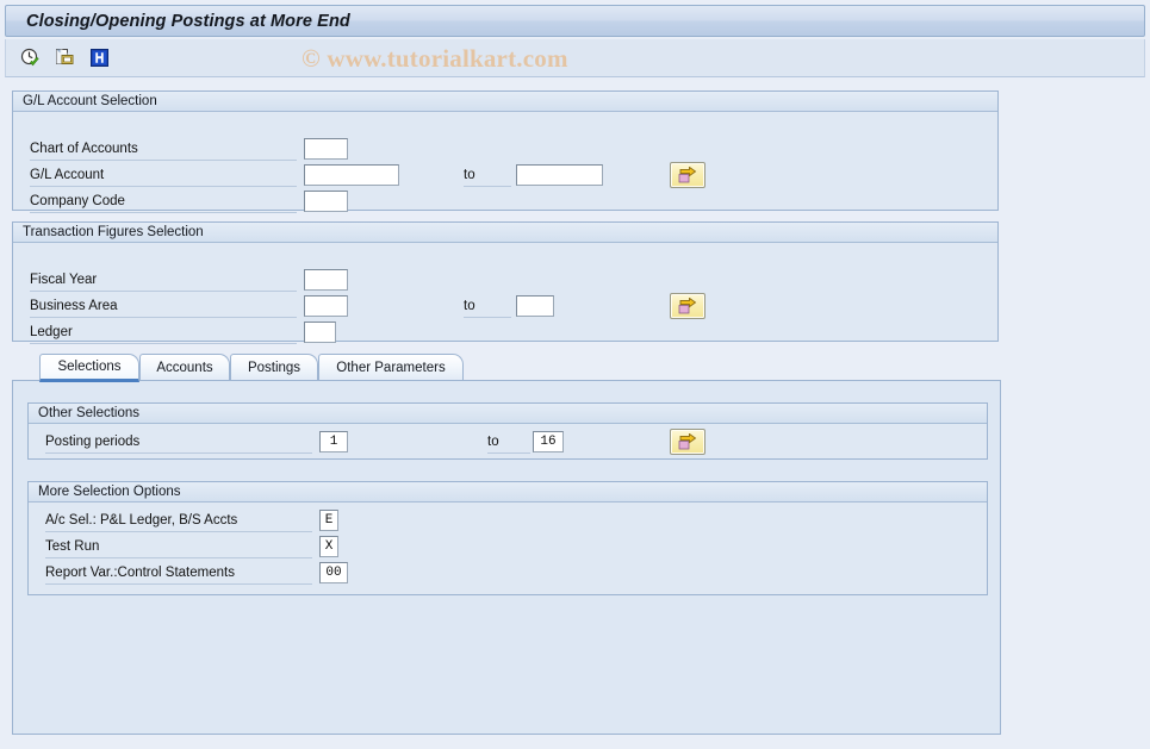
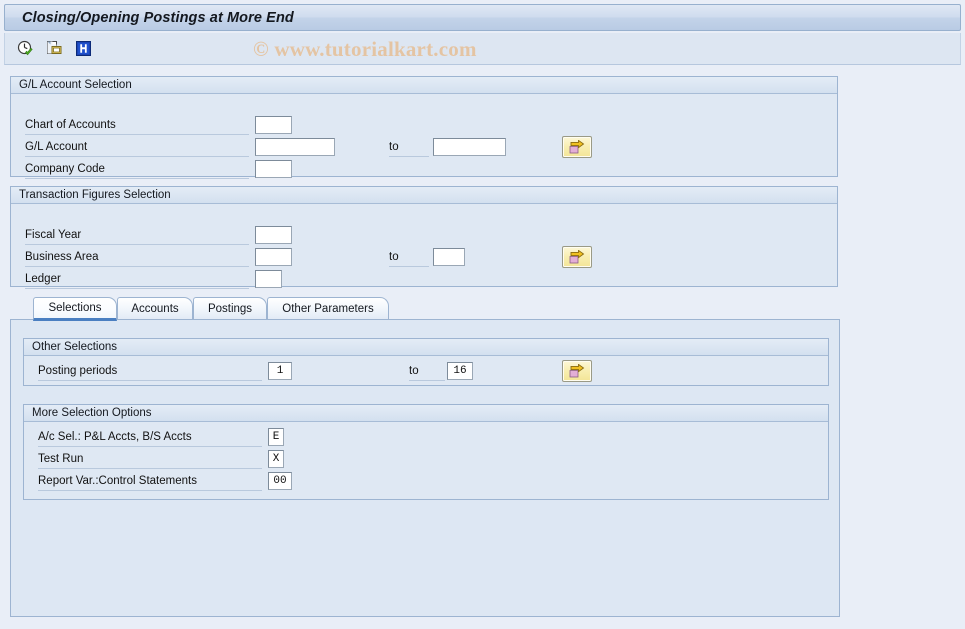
  Closing/Opening Postings at More End
  © www.tutorialkart.com
  G/L Account Selection
  Chart of Accounts
  G/L Account
  to
  Company Code
  Transaction Figures Selection
  Fiscal Year
  Business Area
  to
  Ledger
  Selections
  Accounts
  Postings
  Other Parameters
  Other Selections
  Posting periods
  1
  to
  16
  More Selection Options
- A/c Sel.: P&L Ledger, B/S Accts
+ A/c Sel.: P&L Accts, B/S Accts
  E
  Test Run
  X
  Report Var.:Control Statements
  00
